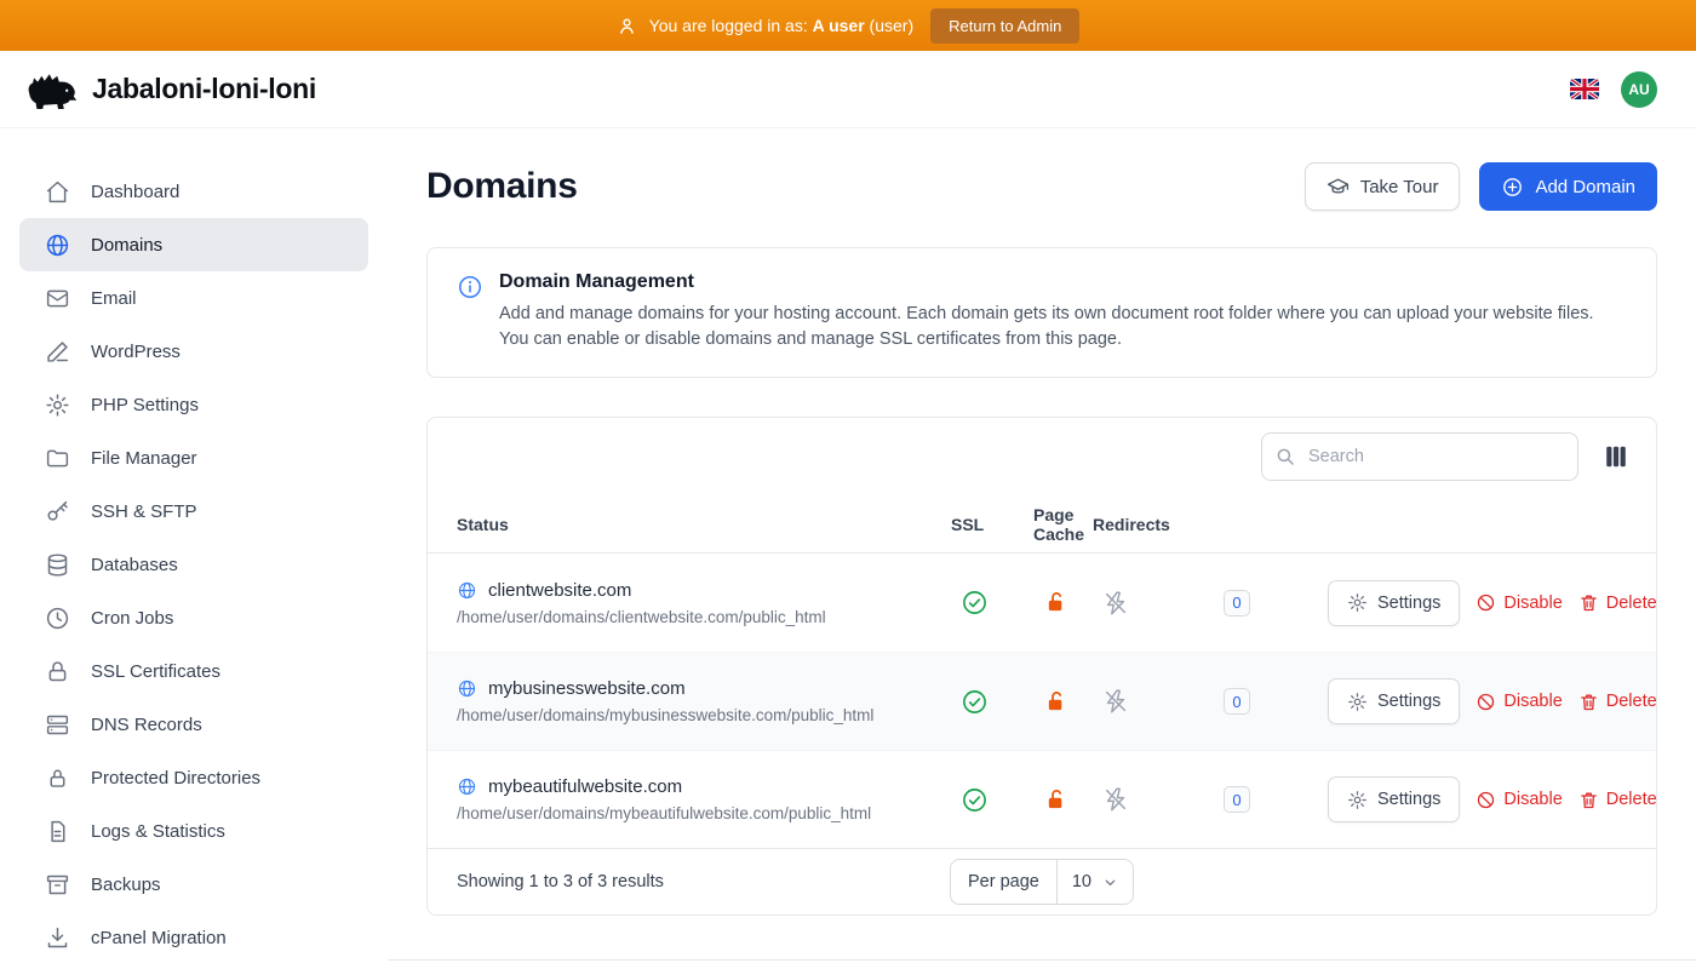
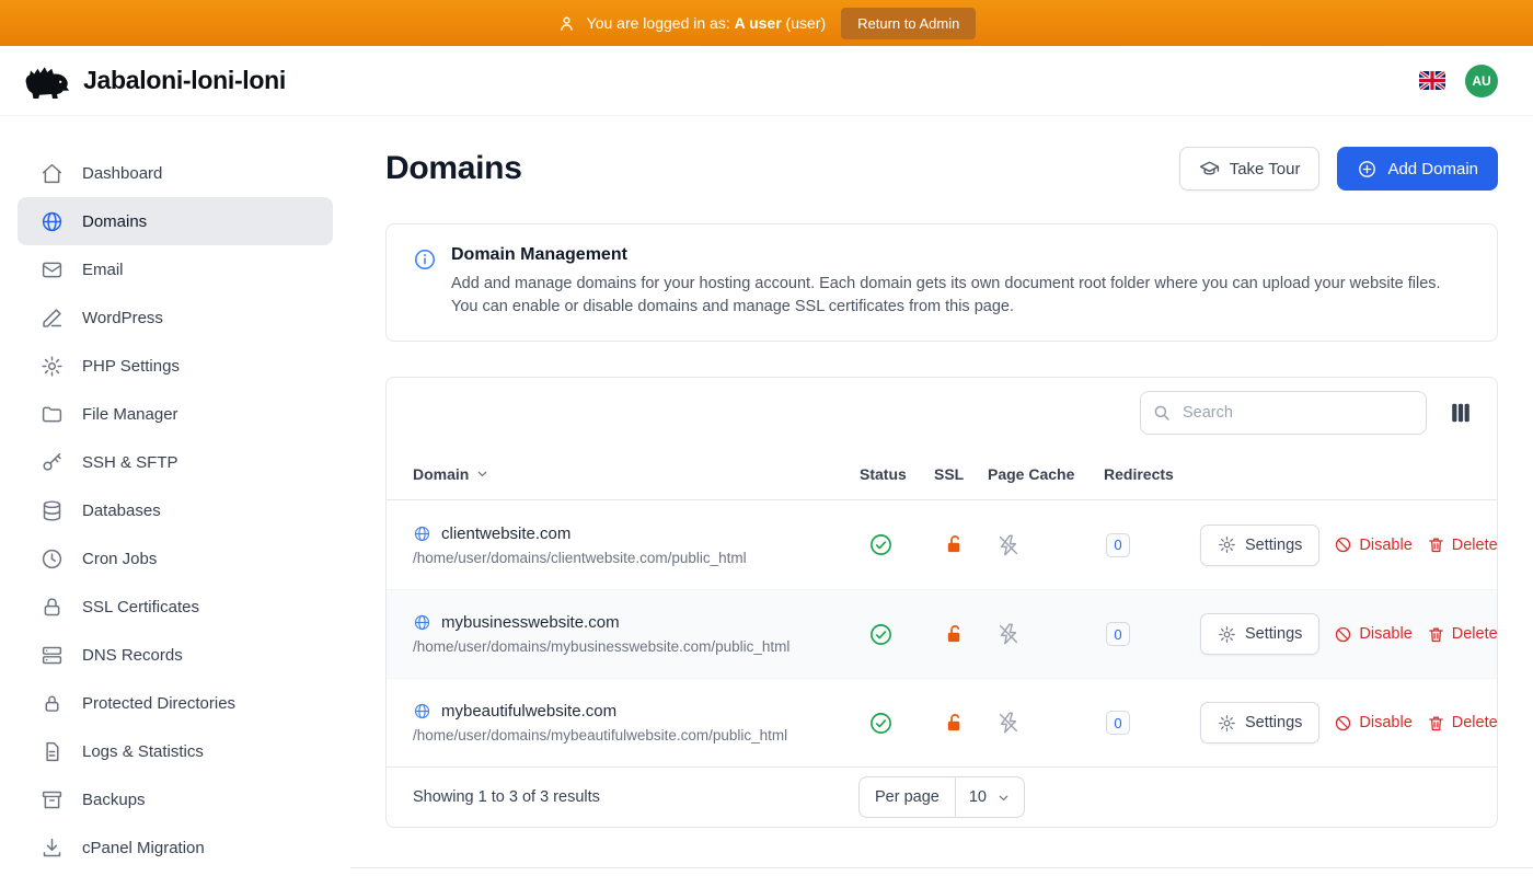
  You are logged in as: A user (user)
  Return to Admin
  Jabaloni-loni-loni
  AU
  Dashboard
  Domains
  Email
  WordPress
  PHP Settings
  File Manager
  SSH & SFTP
  Databases
  Cron Jobs
  SSL Certificates
  DNS Records
  Protected Directories
  Logs & Statistics
  Backups
  cPanel Migration
  Domains
  Take Tour
  Add Domain
  Domain Management
  Add and manage domains for your hosting account. Each domain gets its own document root folder where you can upload your website files. You can enable or disable domains and manage SSL certificates from this page.
  Search
+ Domain
  Status
  SSL
  Page Cache
  Redirects
  clientwebsite.com
  /home/user/domains/clientwebsite.com/public_html
  0
  Settings
  Disable
  Delete
  mybusinesswebsite.com
  /home/user/domains/mybusinesswebsite.com/public_html
  0
  Settings
  Disable
  Delete
  mybeautifulwebsite.com
  /home/user/domains/mybeautifulwebsite.com/public_html
  0
  Settings
  Disable
  Delete
  Showing 1 to 3 of 3 results
  Per page
  10
